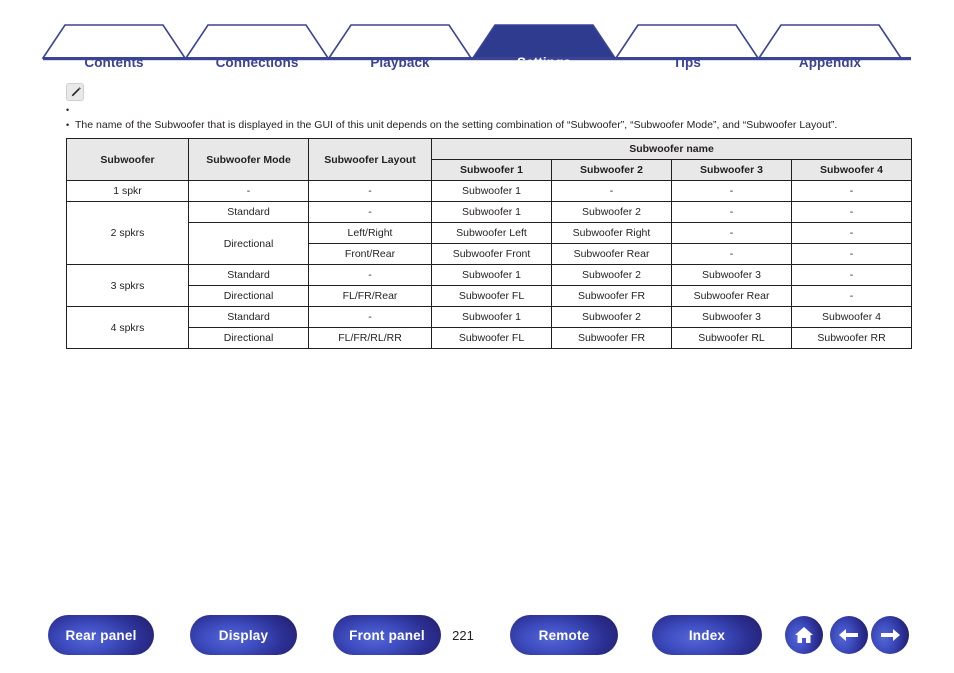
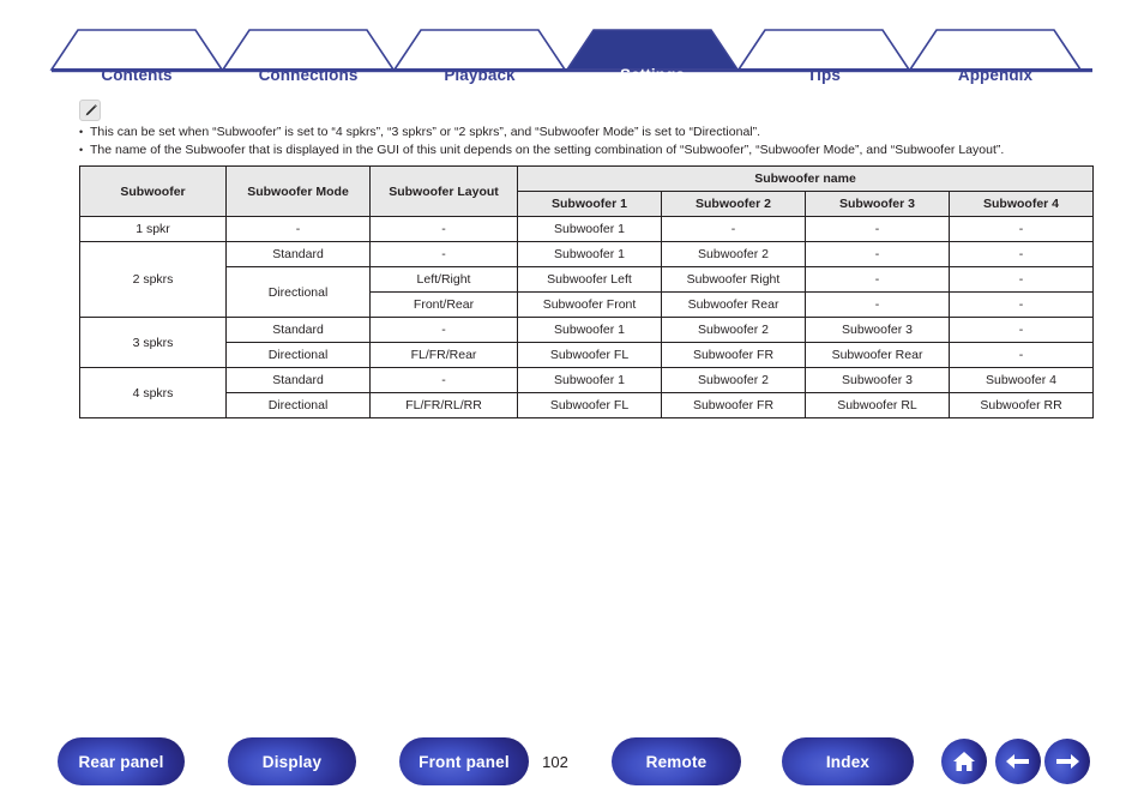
  Contents
  Connections
  Playback
  Settings
  Tips
  Appendix
  •
+ This can be set when “Subwoofer” is set to “4 spkrs”, “3 spkrs” or “2 spkrs”, and “Subwoofer Mode” is set to “Directional”.
  •
  The name of the Subwoofer that is displayed in the GUI of this unit depends on the setting combination of “Subwoofer”, “Subwoofer Mode”, and “Subwoofer Layout”.
  Subwoofer	Subwoofer Mode	Subwoofer Layout	Subwoofer name
  Subwoofer 1	Subwoofer 2	Subwoofer 3	Subwoofer 4
  1 spkr	-	-	Subwoofer 1	-	-	-
  2 spkrs	Standard	-	Subwoofer 1	Subwoofer 2	-	-
  Directional	Left/Right	Subwoofer Left	Subwoofer Right	-	-
  Front/Rear	Subwoofer Front	Subwoofer Rear	-	-
  3 spkrs	Standard	-	Subwoofer 1	Subwoofer 2	Subwoofer 3	-
  Directional	FL/FR/Rear	Subwoofer FL	Subwoofer FR	Subwoofer Rear	-
  4 spkrs	Standard	-	Subwoofer 1	Subwoofer 2	Subwoofer 3	Subwoofer 4
  Directional	FL/FR/RL/RR	Subwoofer FL	Subwoofer FR	Subwoofer RL	Subwoofer RR
  Rear panel
  Display
  Front panel
  Remote
  Index
- 221
+ 102
